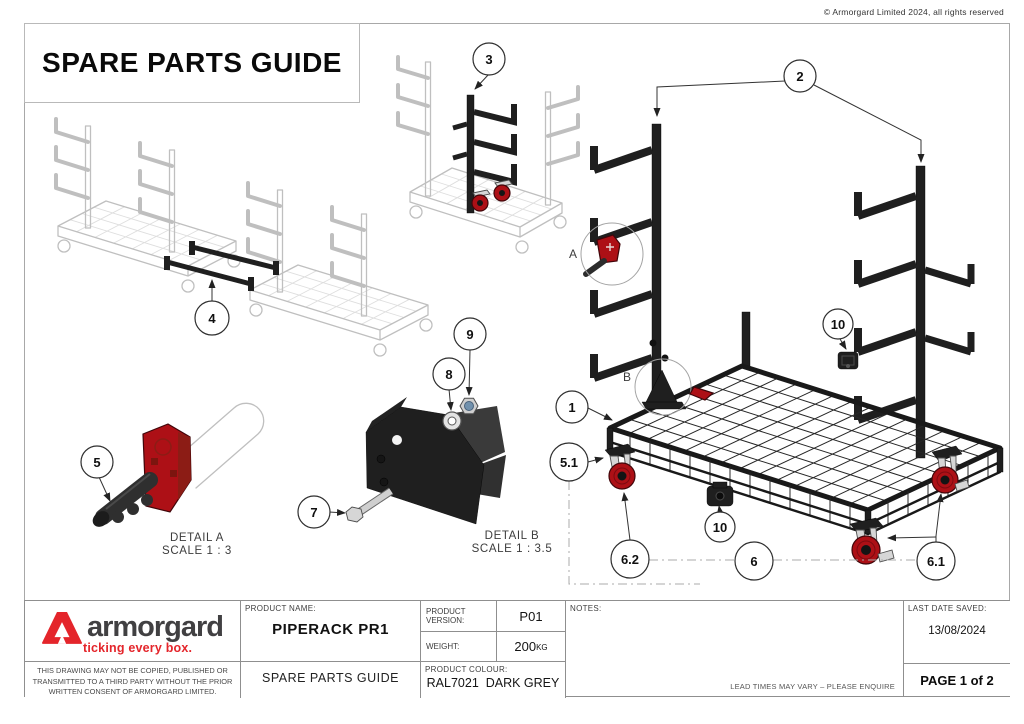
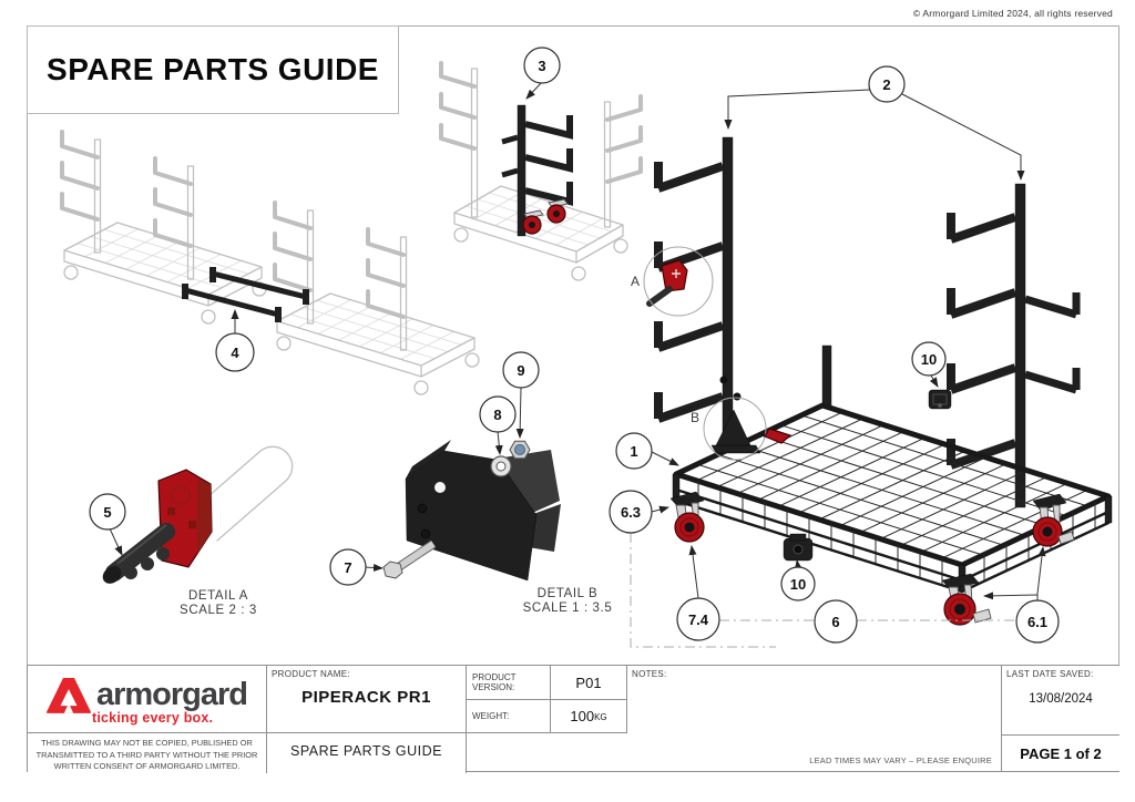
  © Armorgard Limited 2024, all rights reserved
  4
  3
  A
  B
  1
  2
  10
  10
- 5.1
+ 6.3
- 6.2
+ 7.4
  6
  6.1
  5
  DETAIL A
- SCALE 1 : 3
+ SCALE 2 : 3
  7
  8
  9
  DETAIL B
  SCALE 1 : 3.5
  SPARE PARTS GUIDE
  armorgard
  ticking every box.
  THIS DRAWING MAY NOT BE COPIED, PUBLISHED OR TRANSMITTED TO A THIRD PARTY WITHOUT THE PRIOR WRITTEN CONSENT OF ARMORGARD LIMITED.
  PRODUCT NAME:
  PIPERACK PR1
  SPARE PARTS GUIDE
  PRODUCT VERSION:
  P01
  WEIGHT:
- 200
+ 100
  KG
- PRODUCT COLOUR:
- RAL7021 DARK GREY
  NOTES:
  LEAD TIMES MAY VARY – PLEASE ENQUIRE
  LAST DATE SAVED:
  13/08/2024
  PAGE 1 of 2
